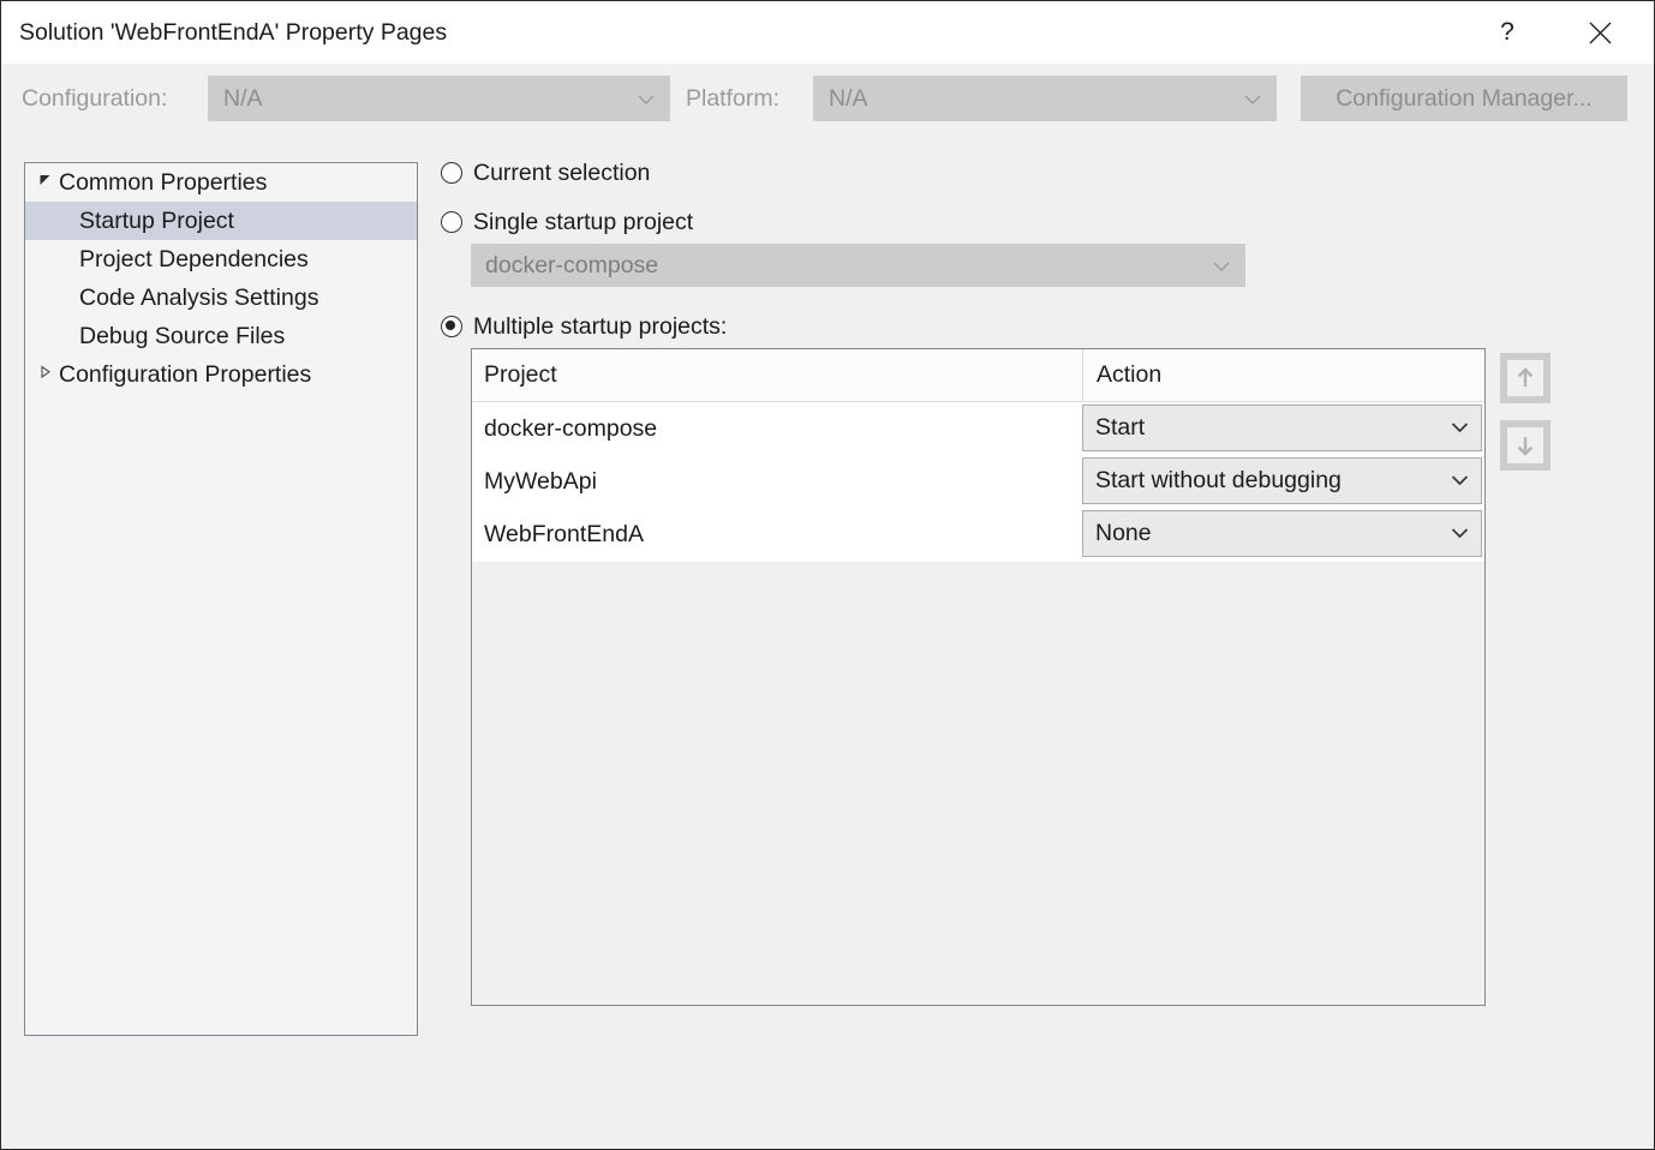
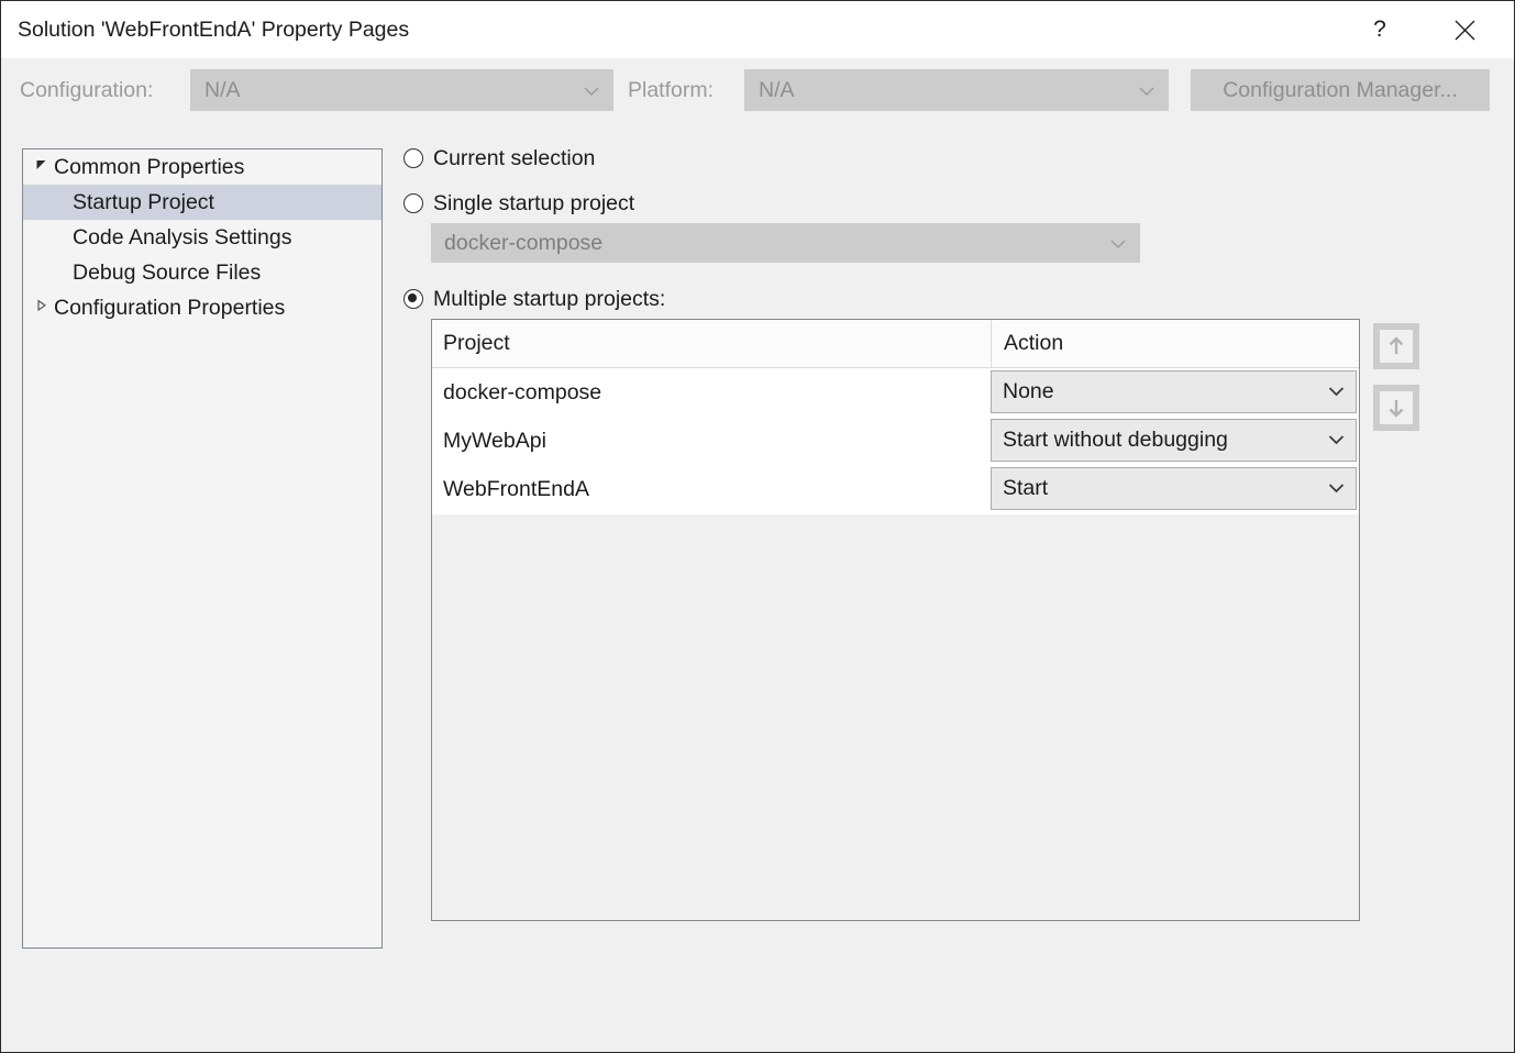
  Solution 'WebFrontEndA' Property Pages
  ?
  Configuration:
  N/A
  Platform:
  N/A
  Configuration Manager...
  Common Properties
  Startup Project
- Project Dependencies
  Code Analysis Settings
  Debug Source Files
  Configuration Properties
  Current selection
  Single startup project
  docker-compose
  Multiple startup projects:
  Project
  Action
  docker-compose
- Start
+ None
  MyWebApi
  Start without debugging
  WebFrontEndA
- None
+ Start
